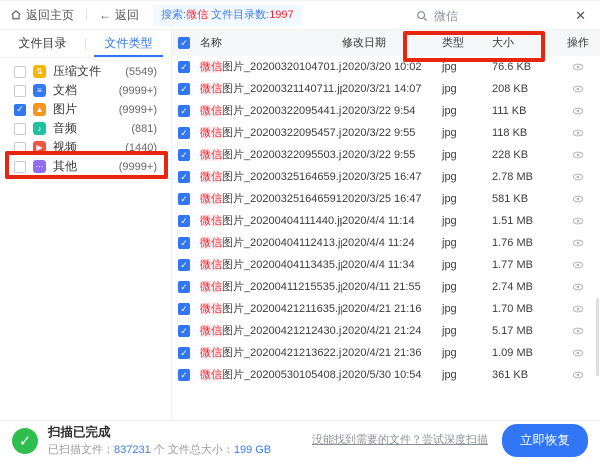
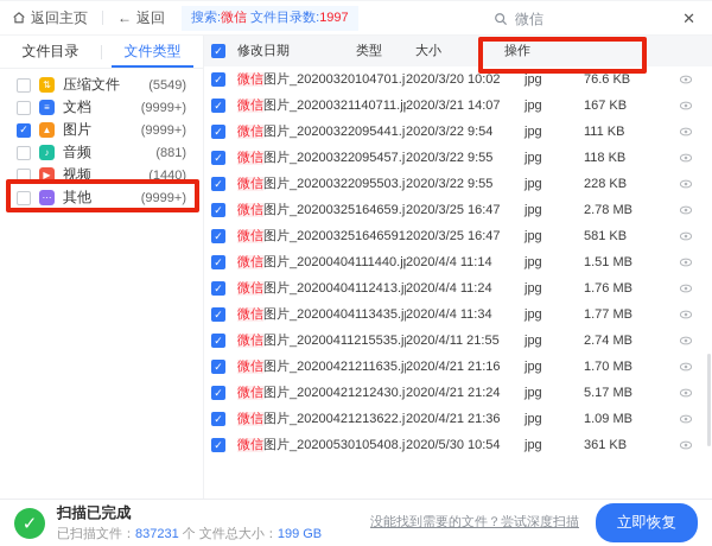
  返回主页
  ←
  返回
  搜索:微信 文件目录数:1997
  微信
  ✕
  文件目录
  文件类型
  ⇅
  压缩文件
  (5549)
  ≡
  文档
  (9999+)
  ✓
  ▲
  图片
  (9999+)
  ♪
  音频
  (881)
  ▶
  视频
  (1440)
  ⋯
  其他
  (9999+)
  ✓
- 名称
  修改日期
  类型
  大小
  操作
  ✓
  微信图片_20200320104701.j
  2020/3/20 10:02
  jpg
  76.6 KB
  ✓
  微信图片_20200321140711.j
  2020/3/21 14:07
  jpg
- 208 KB
+ 167 KB
  ✓
  微信图片_20200322095441.j
  2020/3/22 9:54
  jpg
  111 KB
  ✓
  微信图片_20200322095457.j
  2020/3/22 9:55
  jpg
  118 KB
  ✓
  微信图片_20200322095503.j
  2020/3/22 9:55
  jpg
  228 KB
  ✓
  微信图片_20200325164659.j
  2020/3/25 16:47
  jpg
  2.78 MB
  ✓
  微信图片_202003251646591
  2020/3/25 16:47
  jpg
  581 KB
  ✓
  微信图片_20200404111440.j
  2020/4/4 11:14
  jpg
  1.51 MB
  ✓
  微信图片_20200404112413.j
  2020/4/4 11:24
  jpg
  1.76 MB
  ✓
  微信图片_20200404113435.j
  2020/4/4 11:34
  jpg
  1.77 MB
  ✓
  微信图片_20200411215535.j
  2020/4/11 21:55
  jpg
  2.74 MB
  ✓
  微信图片_20200421211635.j
  2020/4/21 21:16
  jpg
  1.70 MB
  ✓
  微信图片_20200421212430.j
  2020/4/21 21:24
  jpg
  5.17 MB
  ✓
  微信图片_20200421213622.j
  2020/4/21 21:36
  jpg
  1.09 MB
  ✓
  微信图片_20200530105408.j
  2020/5/30 10:54
  jpg
  361 KB
  ✓
  扫描已完成
  已扫描文件：837231 个 文件总大小：199 GB
  没能找到需要的文件？尝试深度扫描
  立即恢复
